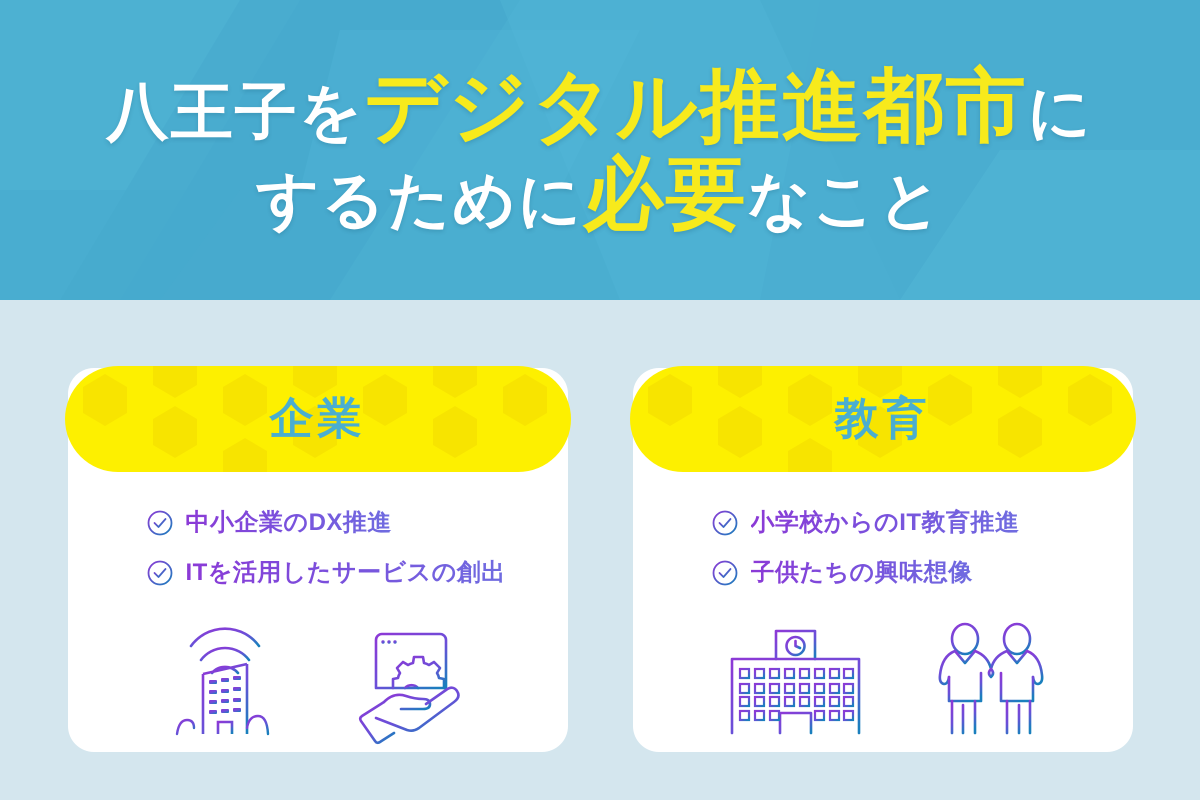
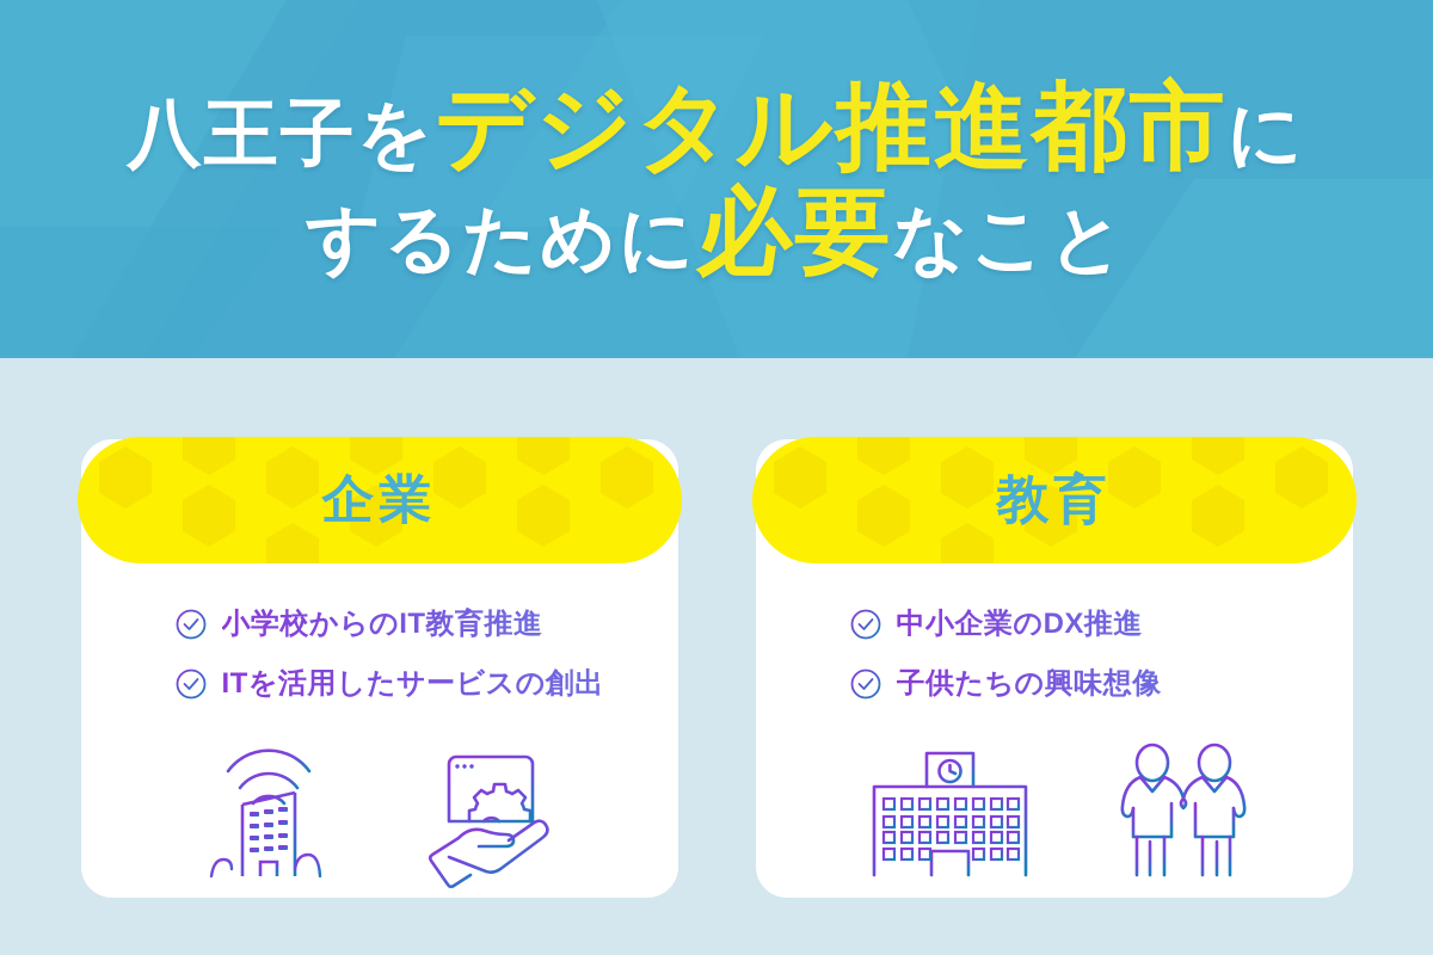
  八王子をデジタル推進都市に
  するために必要なこと
  企業
- 中小企業のDX推進
+ 小学校からのIT教育推進
  ITを活用したサービスの創出
  教育
- 小学校からのIT教育推進
+ 中小企業のDX推進
  子供たちの興味想像
